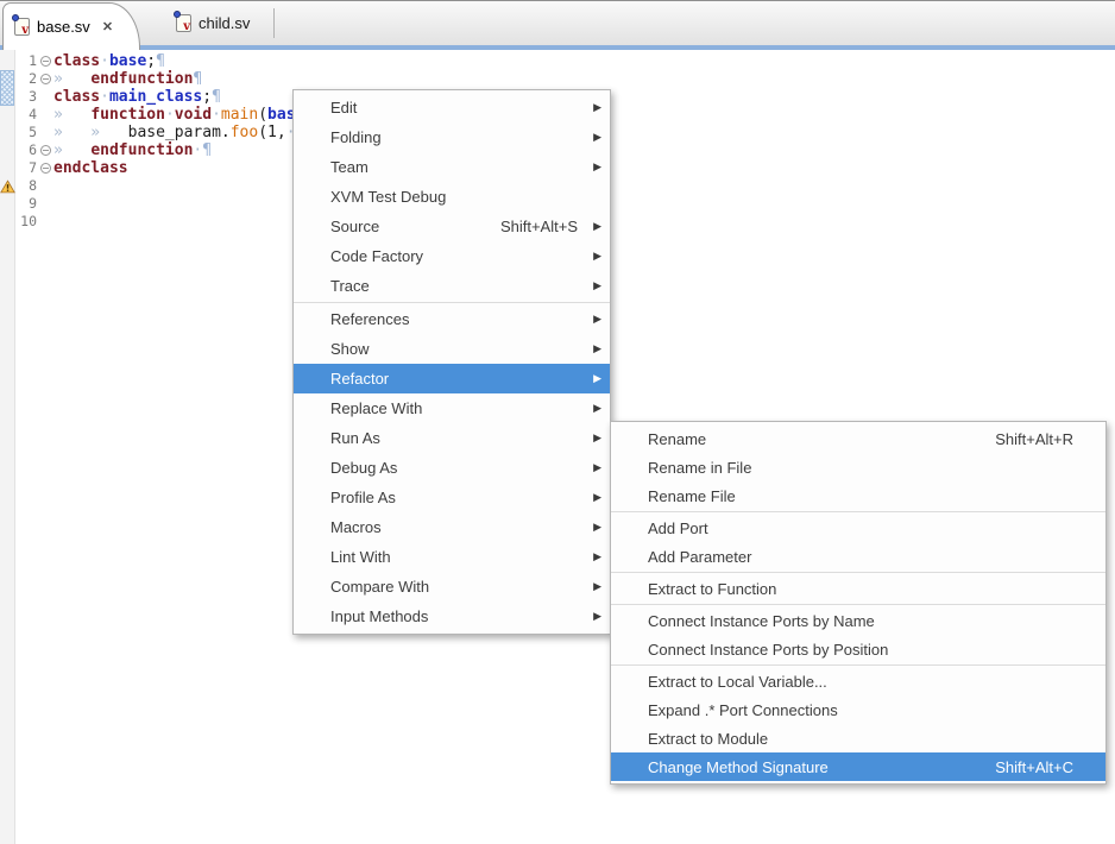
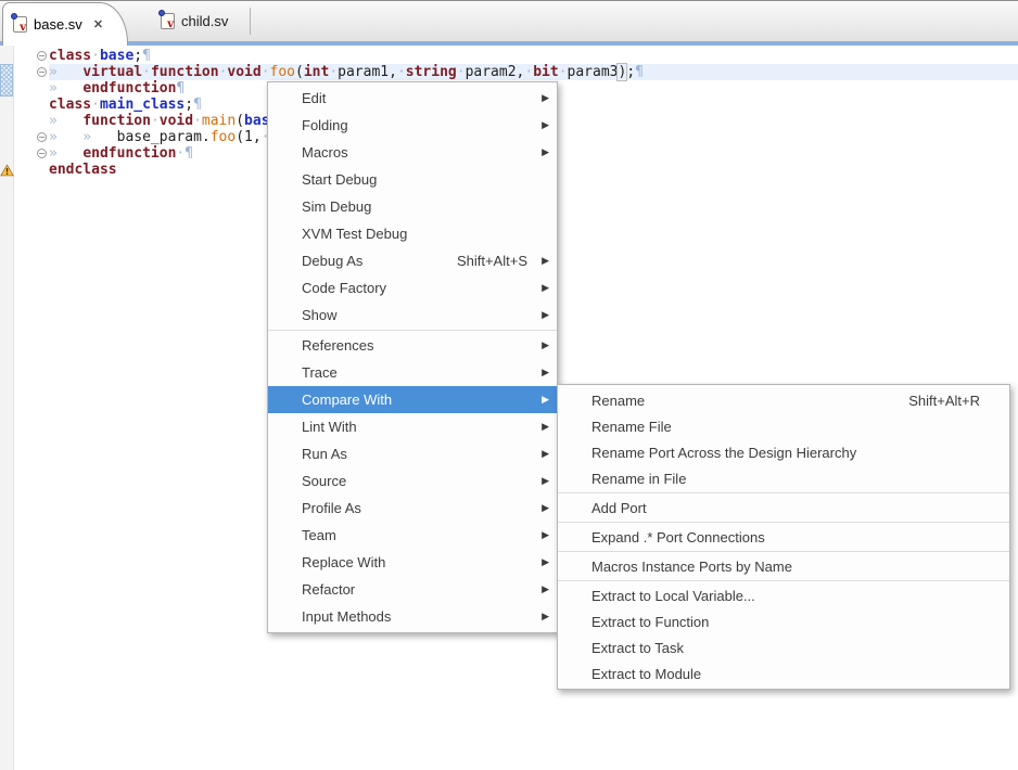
  v
  child.sv
  v
  base.sv
  ✕
- 1
- 2
- 3
- 4
- 5
- 6
- 7
- 8
- 9
- 10
  class·base;¶
+ » virtual·function·void·foo(int·param1,·string·param2,·bit·param3);¶
  » endfunction¶
  class·main_class;¶
  » function·void·main(bas
  » » base_param.foo(1,·
  » endfunction·¶
  endclass
  Edit
  ▶
  Folding
  ▶
- Team
+ Macros
  ▶
+ Start Debug
+ Sim Debug
  XVM Test Debug
- Source
+ Debug As
  Shift+Alt+S
  ▶
  Code Factory
  ▶
- Trace
+ Show
  ▶
  References
  ▶
- Show
+ Trace
  ▶
- Refactor
+ Compare With
  ▶
- Replace With
+ Lint With
  ▶
  Run As
  ▶
- Debug As
+ Source
  ▶
  Profile As
  ▶
- Macros
+ Team
  ▶
- Lint With
+ Replace With
  ▶
- Compare With
+ Refactor
  ▶
  Input Methods
  ▶
  Rename
  Shift+Alt+R
- Rename in File
+ Rename File
+ Rename Port Across the Design Hierarchy
- Rename File
+ Rename in File
  Add Port
- Add Parameter
- Extract to Function
+ Expand .* Port Connections
- Connect Instance Ports by Name
+ Macros Instance Ports by Name
- Connect Instance Ports by Position
  Extract to Local Variable...
- Expand .* Port Connections
+ Extract to Function
+ Extract to Task
  Extract to Module
- Change Method Signature
- Shift+Alt+C
